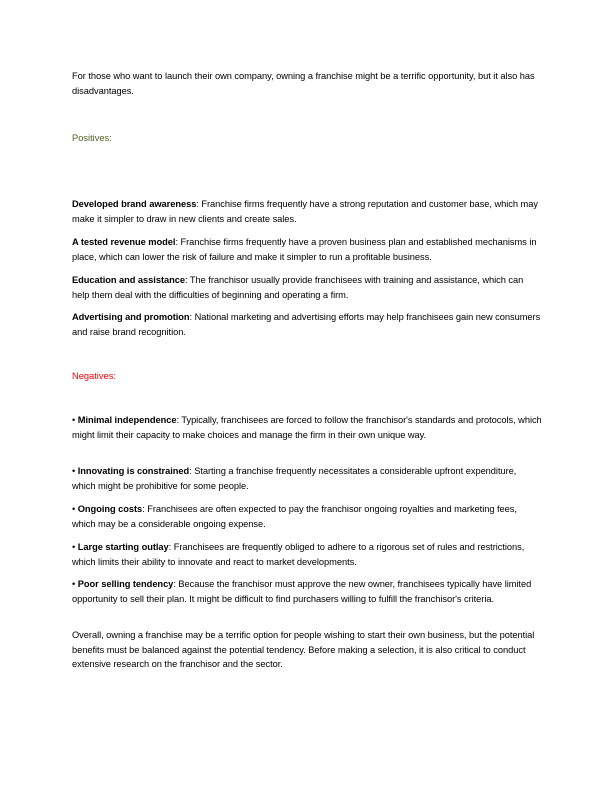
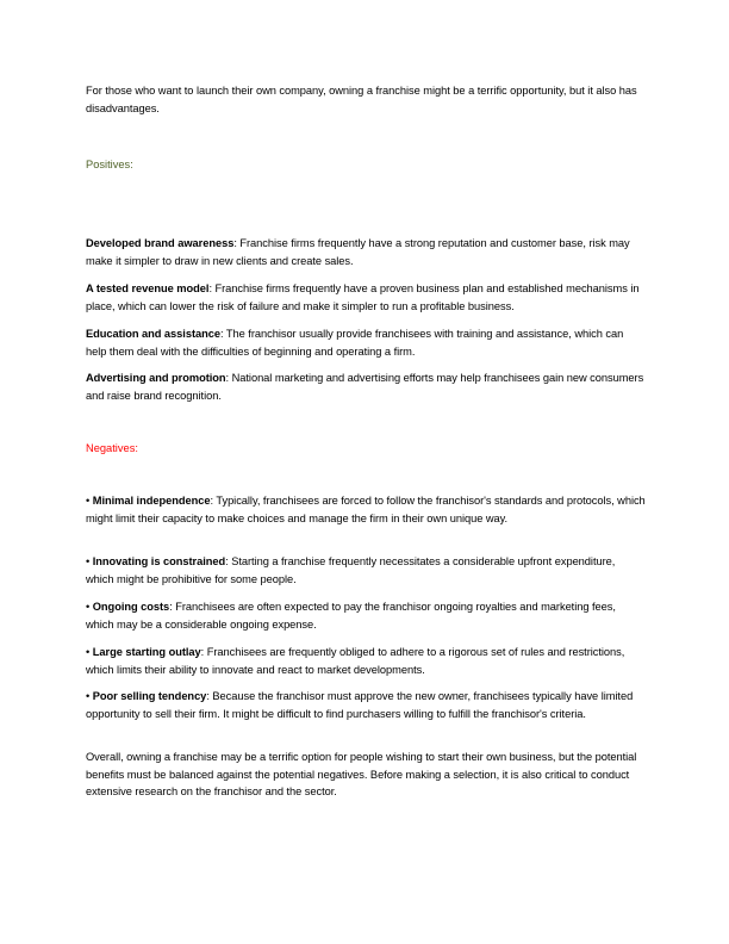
  For those who want to launch their own company, owning a franchise might be a terrific opportunity, but it also has disadvantages.
  Positives:
- Developed brand awareness: Franchise firms frequently have a strong reputation and customer base, which may make it simpler to draw in new clients and create sales.
+ Developed brand awareness: Franchise firms frequently have a strong reputation and customer base, risk may make it simpler to draw in new clients and create sales.
  A tested revenue model: Franchise firms frequently have a proven business plan and established mechanisms in place, which can lower the risk of failure and make it simpler to run a profitable business.
  Education and assistance: The franchisor usually provide franchisees with training and assistance, which can help them deal with the difficulties of beginning and operating a firm.
  Advertising and promotion: National marketing and advertising efforts may help franchisees gain new consumers and raise brand recognition.
  Negatives:
  • Minimal independence: Typically, franchisees are forced to follow the franchisor's standards and protocols, which might limit their capacity to make choices and manage the firm in their own unique way.
  • Innovating is constrained: Starting a franchise frequently necessitates a considerable upfront expenditure, which might be prohibitive for some people.
  • Ongoing costs: Franchisees are often expected to pay the franchisor ongoing royalties and marketing fees, which may be a considerable ongoing expense.
  • Large starting outlay: Franchisees are frequently obliged to adhere to a rigorous set of rules and restrictions, which limits their ability to innovate and react to market developments.
- • Poor selling tendency: Because the franchisor must approve the new owner, franchisees typically have limited opportunity to sell their plan. It might be difficult to find purchasers willing to fulfill the franchisor's criteria.
+ • Poor selling tendency: Because the franchisor must approve the new owner, franchisees typically have limited opportunity to sell their firm. It might be difficult to find purchasers willing to fulfill the franchisor's criteria.
- Overall, owning a franchise may be a terrific option for people wishing to start their own business, but the potential benefits must be balanced against the potential tendency. Before making a selection, it is also critical to conduct extensive research on the franchisor and the sector.
+ Overall, owning a franchise may be a terrific option for people wishing to start their own business, but the potential benefits must be balanced against the potential negatives. Before making a selection, it is also critical to conduct extensive research on the franchisor and the sector.
